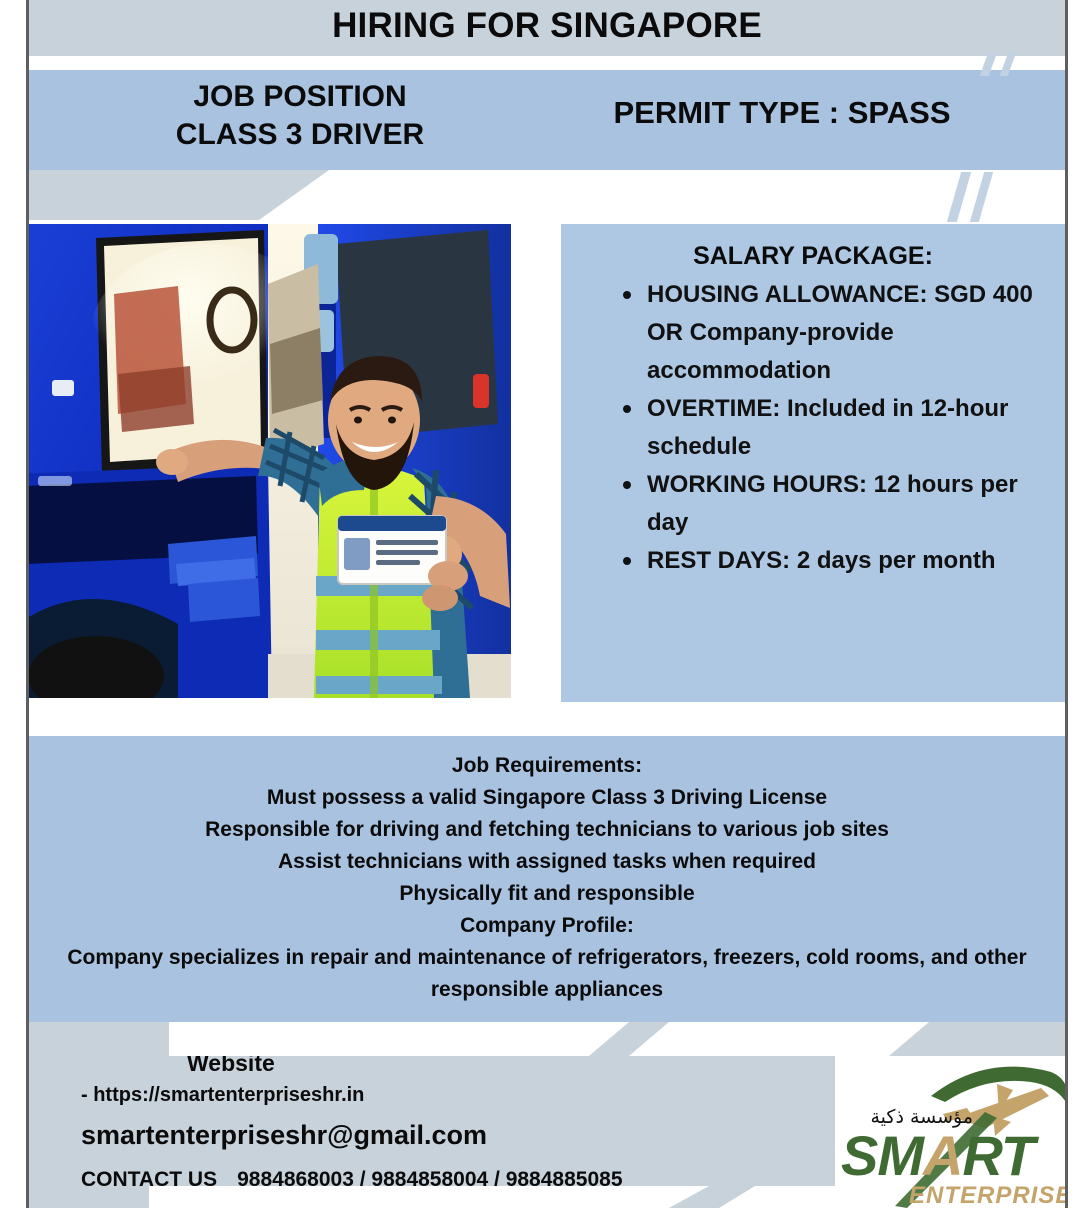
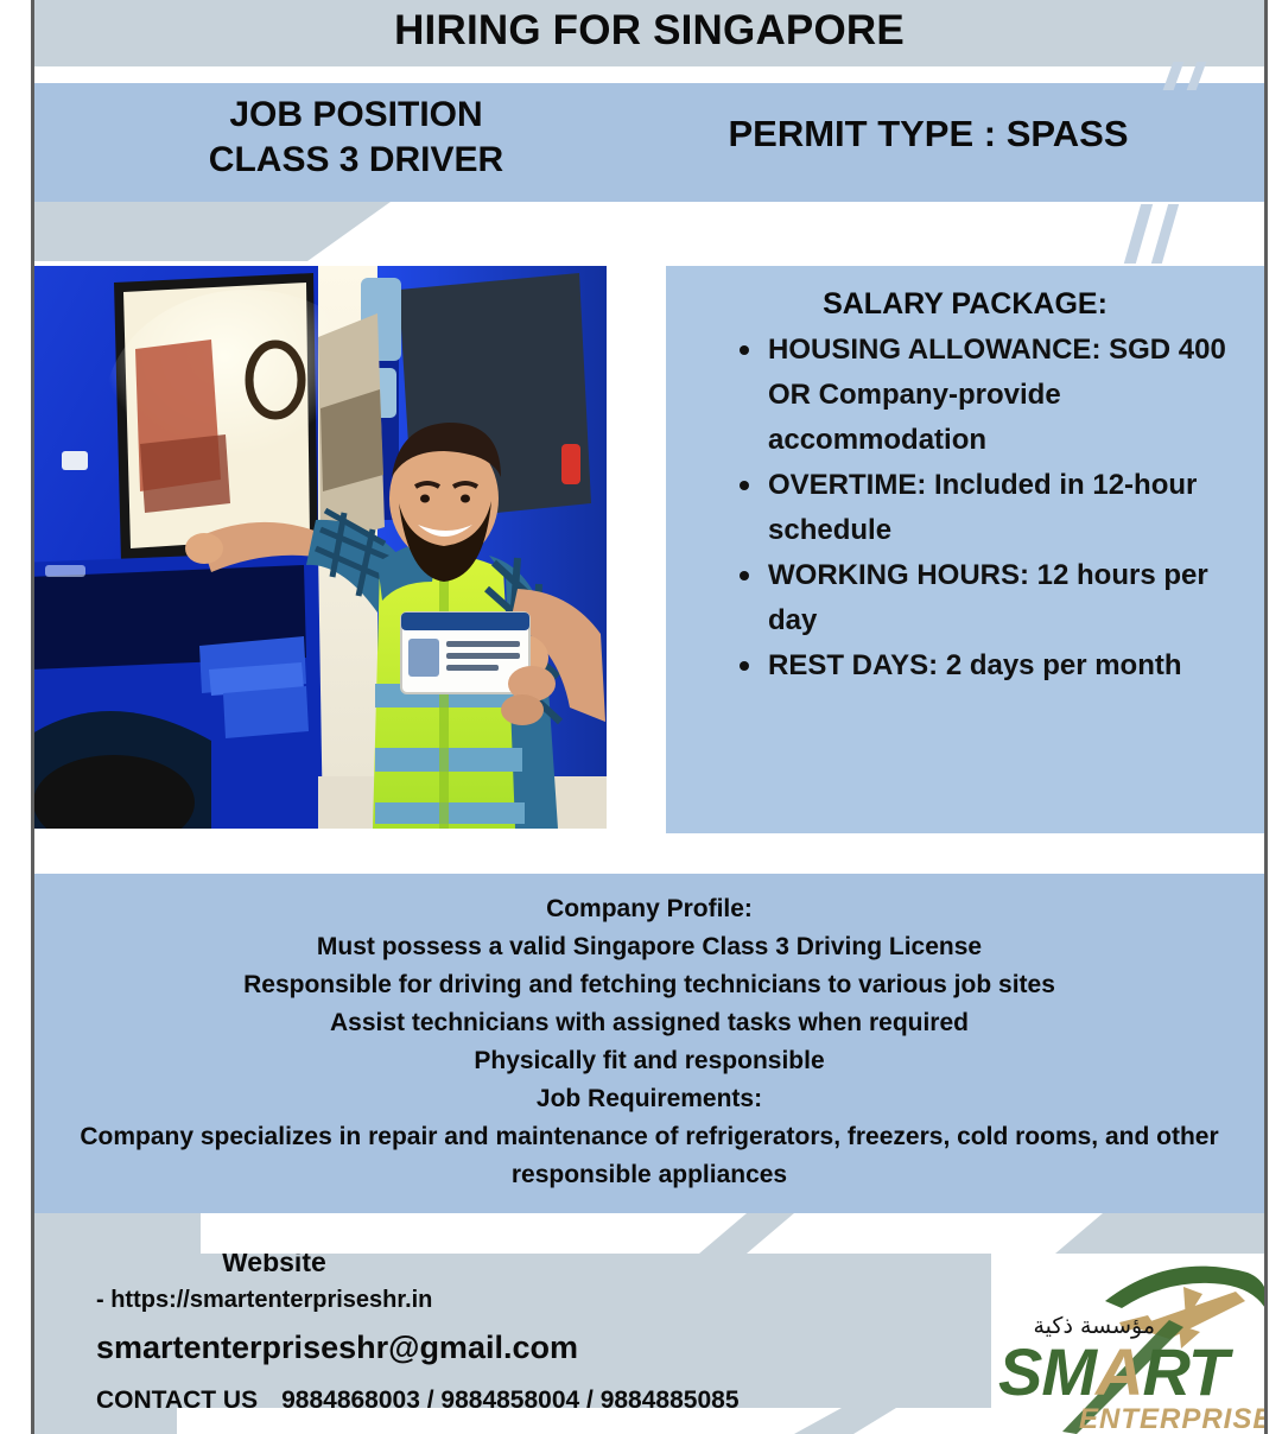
  HIRING FOR SINGAPORE
  JOB POSITION
  CLASS 3 DRIVER
  PERMIT TYPE : SPASS
  SALARY PACKAGE:
  HOUSING ALLOWANCE: SGD 400 OR Company-provide accommodation
  OVERTIME: Included in 12-hour schedule
  WORKING HOURS: 12 hours per day
  REST DAYS: 2 days per month
- Job Requirements:
+ Company Profile:
  Must possess a valid Singapore Class 3 Driving License
  Responsible for driving and fetching technicians to various job sites
  Assist technicians with assigned tasks when required
  Physically fit and responsible
- Company Profile:
+ Job Requirements:
  Company specializes in repair and maintenance of refrigerators, freezers, cold rooms, and other responsible appliances
  Website
  - https://smartenterpriseshr.in
  smartenterpriseshr@gmail.com
  CONTACT US
  9884868003 / 9884858004 / 9884885085
  مؤسسة ذكية
  SMART
  ENTERPRISE
